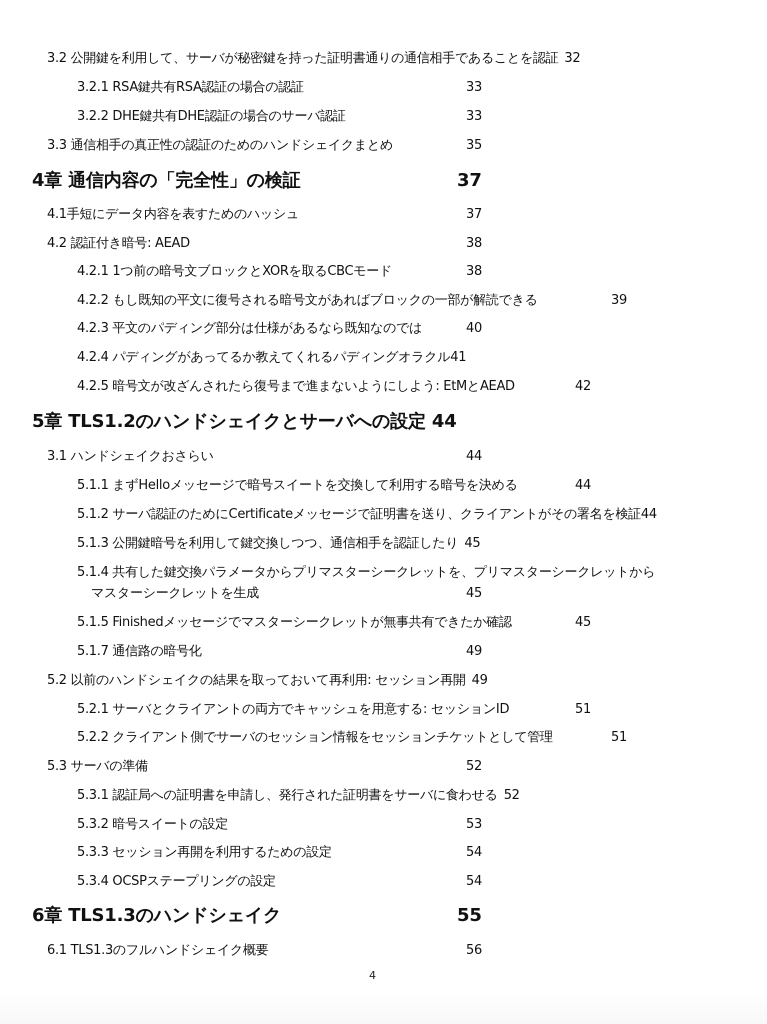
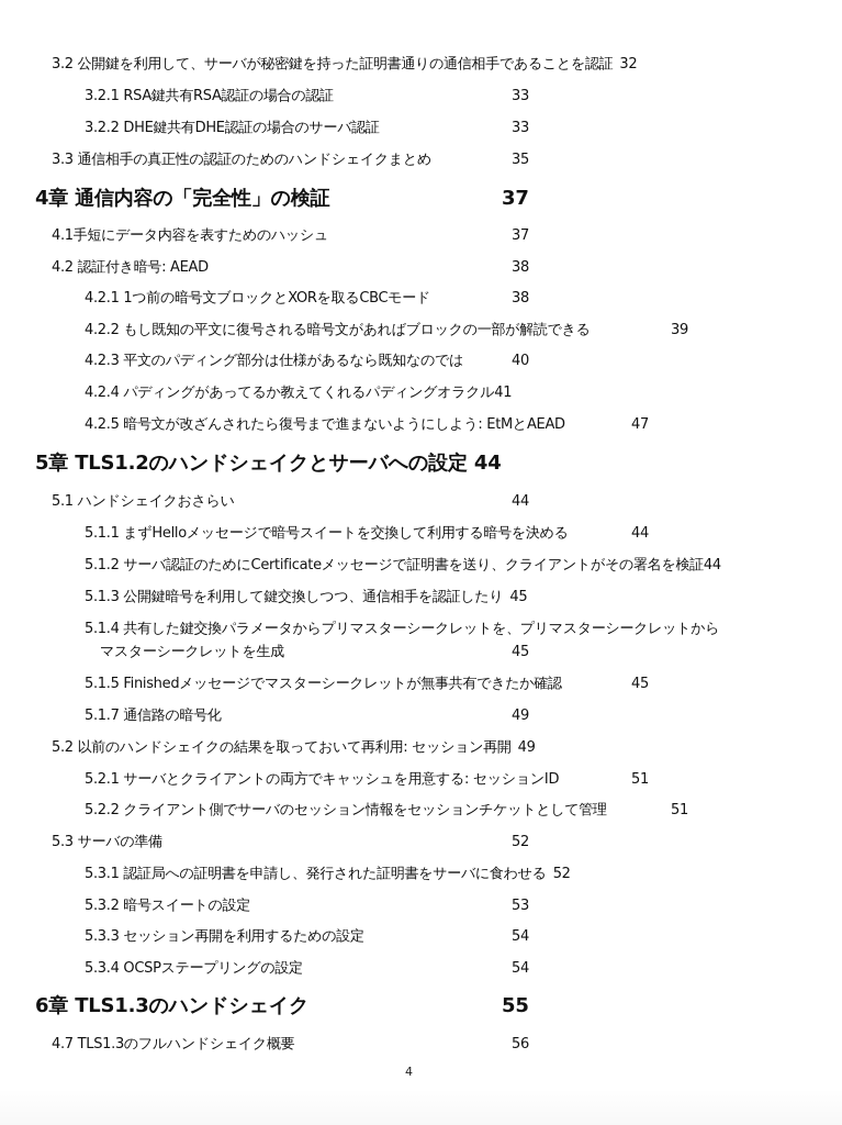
  3.2 公開鍵を利用して、サーバが秘密鍵を持った証明書通りの通信相手であることを認証 32
  3.2.1 RSA鍵共有RSA認証の場合の認証
  33
  3.2.2 DHE鍵共有DHE認証の場合のサーバ認証
  33
  3.3 通信相手の真正性の認証のためのハンドシェイクまとめ
  35
  4章 通信内容の「完全性」の検証
  37
  4.1手短にデータ内容を表すためのハッシュ
  37
  4.2 認証付き暗号: AEAD
  38
  4.2.1 1つ前の暗号文ブロックとXORを取るCBCモード
  38
  4.2.2 もし既知の平文に復号される暗号文があればブロックの一部が解読できる
  39
  4.2.3 平文のパディング部分は仕様があるなら既知なのでは
  40
  4.2.4 パディングがあってるか教えてくれるパディングオラクル41
  4.2.5 暗号文が改ざんされたら復号まで進まないようにしよう: EtMとAEAD
- 42
+ 47
  5章 TLS1.2のハンドシェイクとサーバへの設定 44
- 3.1 ハンドシェイクおさらい
+ 5.1 ハンドシェイクおさらい
  44
  5.1.1 まずHelloメッセージで暗号スイートを交換して利用する暗号を決める
  44
  5.1.2 サーバ認証のためにCertificateメッセージで証明書を送り、クライアントがその署名を検証44
  5.1.3 公開鍵暗号を利用して鍵交換しつつ、通信相手を認証したり 45
  5.1.4 共有した鍵交換パラメータからプリマスターシークレットを、プリマスターシークレットから
  マスターシークレットを生成
  45
  5.1.5 Finishedメッセージでマスターシークレットが無事共有できたか確認
  45
  5.1.7 通信路の暗号化
  49
  5.2 以前のハンドシェイクの結果を取っておいて再利用: セッション再開 49
  5.2.1 サーバとクライアントの両方でキャッシュを用意する: セッションID
  51
  5.2.2 クライアント側でサーバのセッション情報をセッションチケットとして管理
  51
  5.3 サーバの準備
  52
  5.3.1 認証局への証明書を申請し、発行された証明書をサーバに食わせる 52
  5.3.2 暗号スイートの設定
  53
  5.3.3 セッション再開を利用するための設定
  54
  5.3.4 OCSPステープリングの設定
  54
  6章 TLS1.3のハンドシェイク
  55
- 6.1 TLS1.3のフルハンドシェイク概要
+ 4.7 TLS1.3のフルハンドシェイク概要
  56
  4
